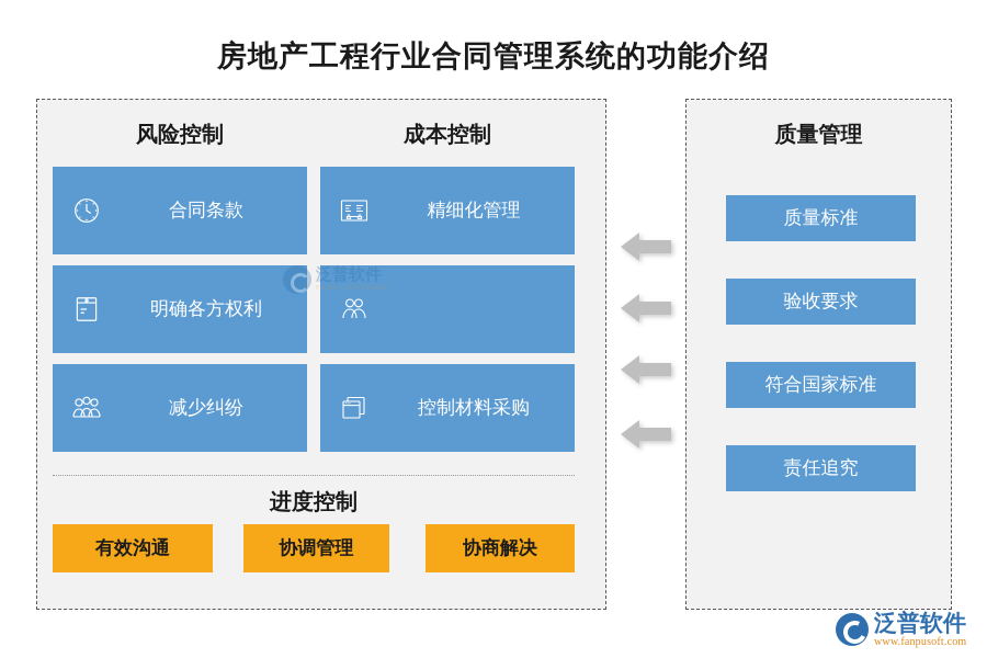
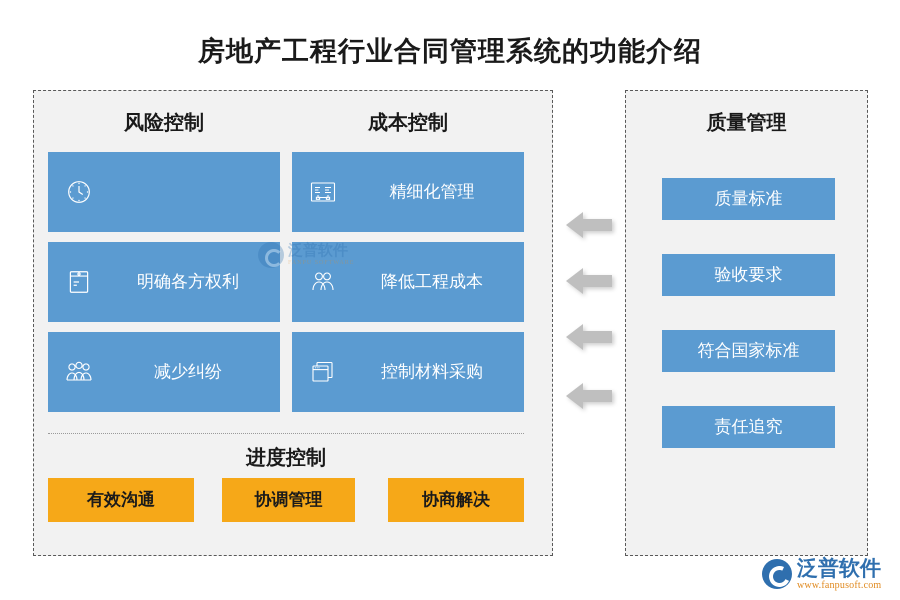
  房地产工程行业合同管理系统的功能介绍
  风险控制
  成本控制
- 合同条款
  明确各方权利
  减少纠纷
  精细化管理
+ 降低工程成本
  控制材料采购
  进度控制
  有效沟通
  协调管理
  协商解决
  泛普软件
  质量管理
  质量标准
  验收要求
  符合国家标准
  责任追究
  泛普软件
  www.fanpusoft.com
